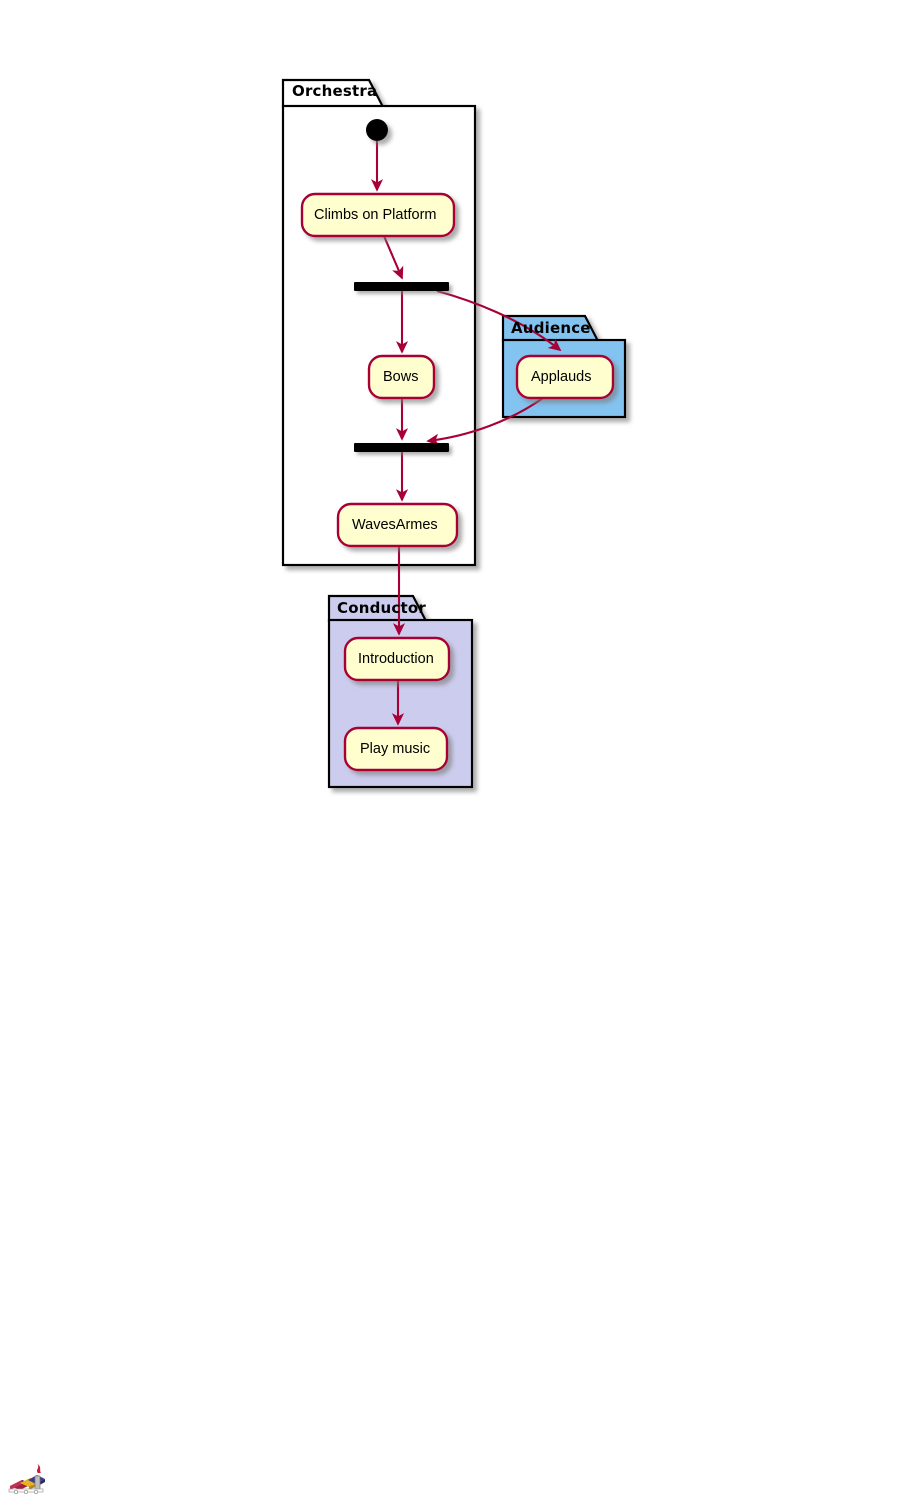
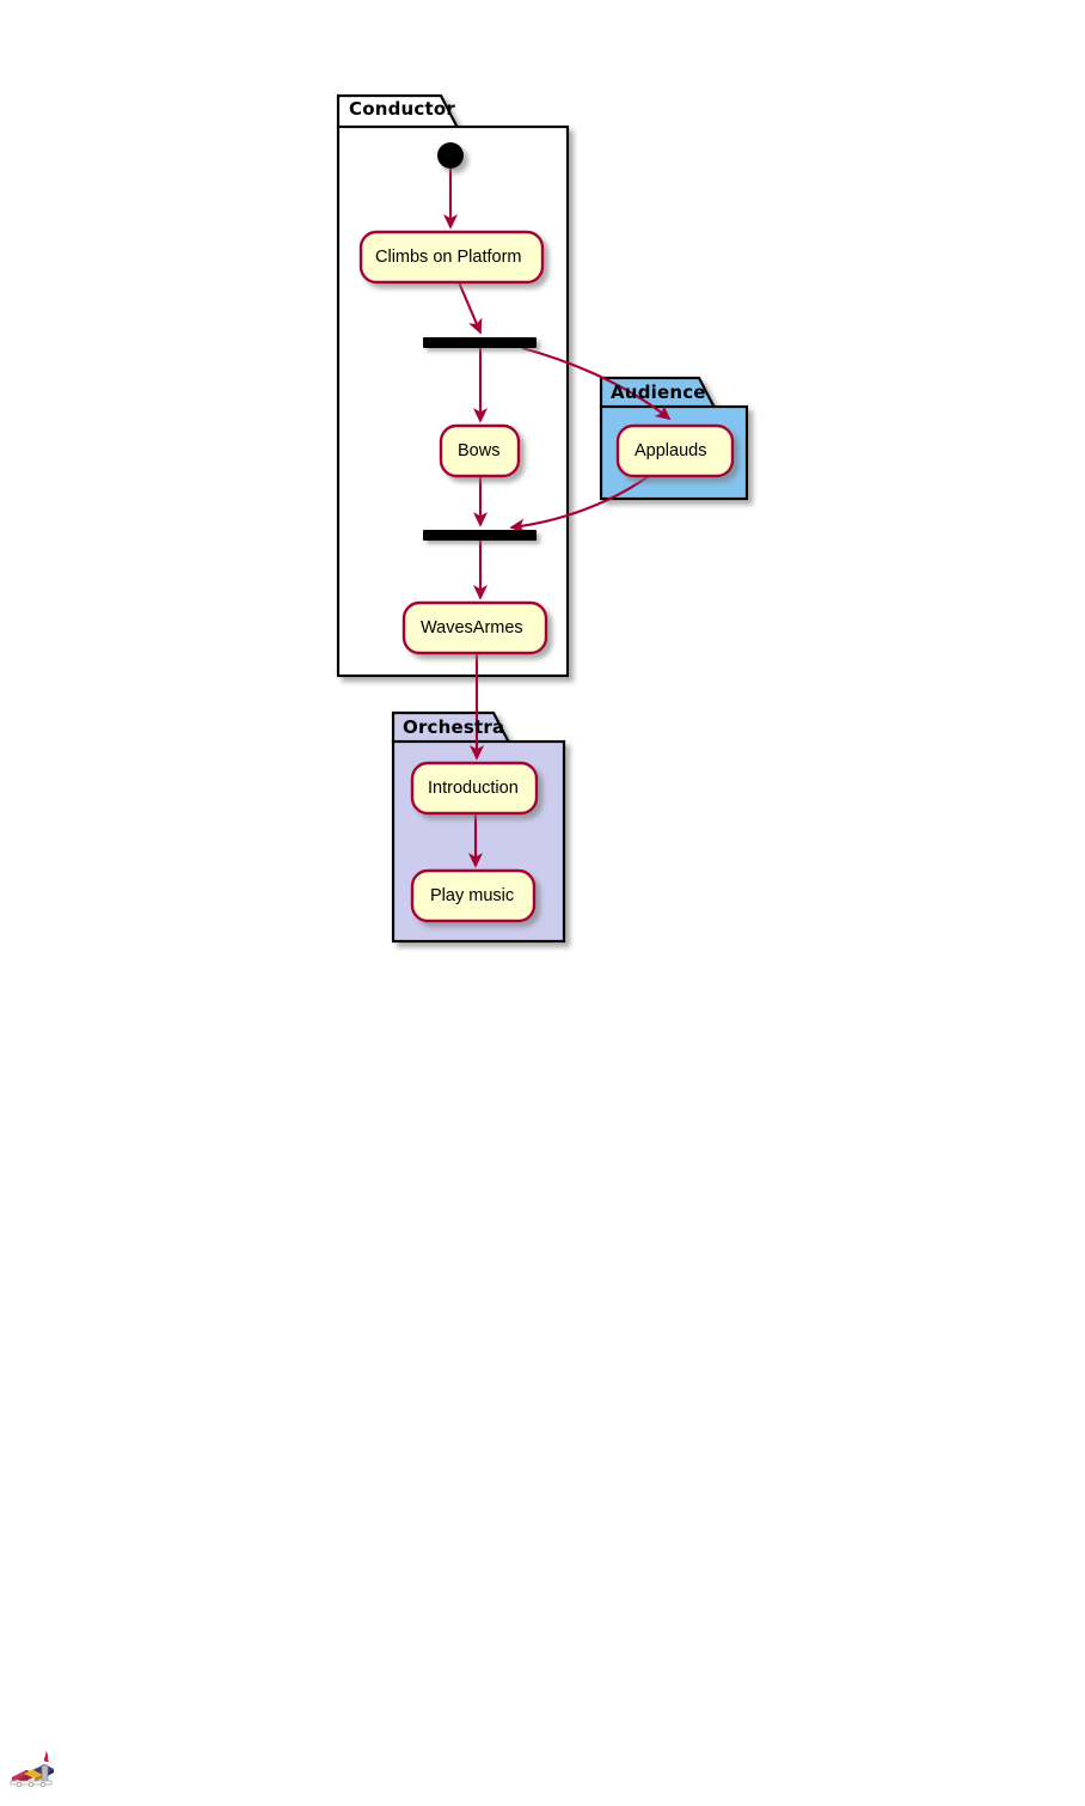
- Orchestra
+ Conductor
  Audience
- Conductor
+ Orchestra
  Climbs on Platform
  Bows
  Applauds
  WavesArmes
  Introduction
  Play music
